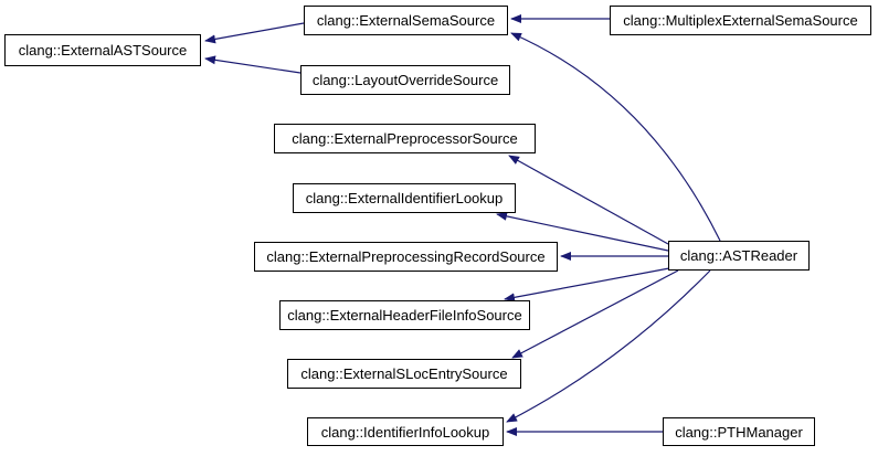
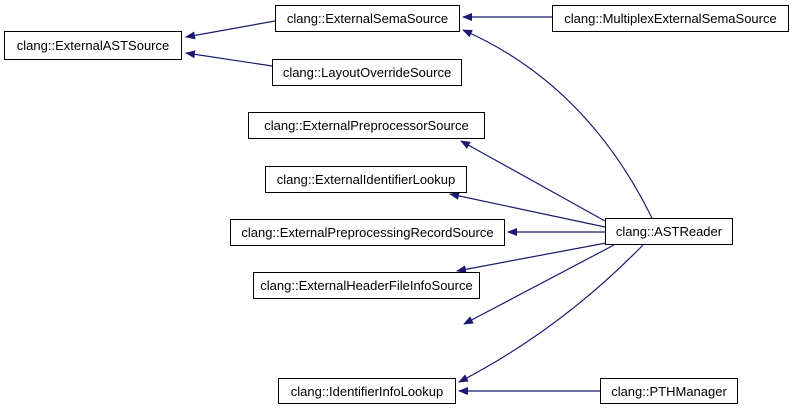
  clang::ExternalASTSource
  clang::ExternalSemaSource
  clang::MultiplexExternalSemaSource
  clang::LayoutOverrideSource
  clang::ExternalPreprocessorSource
  clang::ExternalIdentifierLookup
  clang::ExternalPreprocessingRecordSource
  clang::ExternalHeaderFileInfoSource
- clang::ExternalSLocEntrySource
  clang::IdentifierInfoLookup
  clang::ASTReader
  clang::PTHManager
